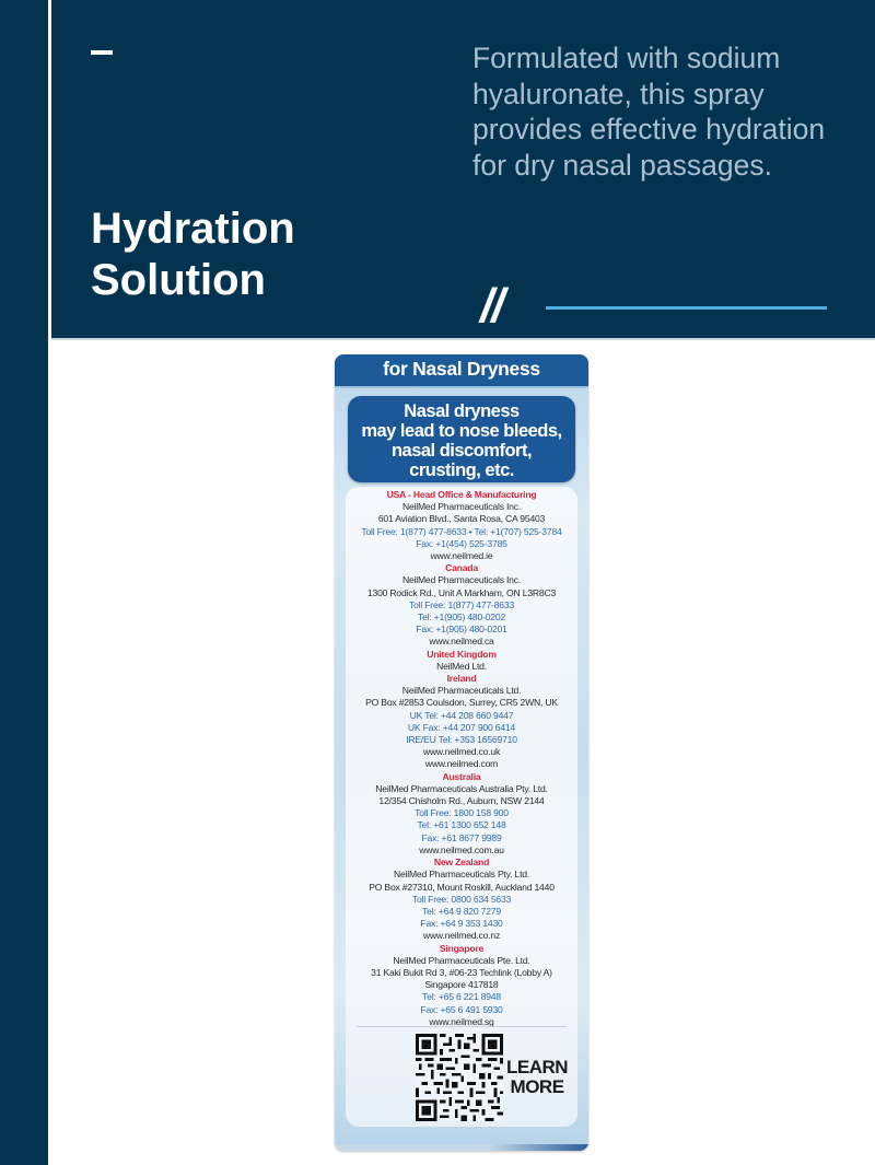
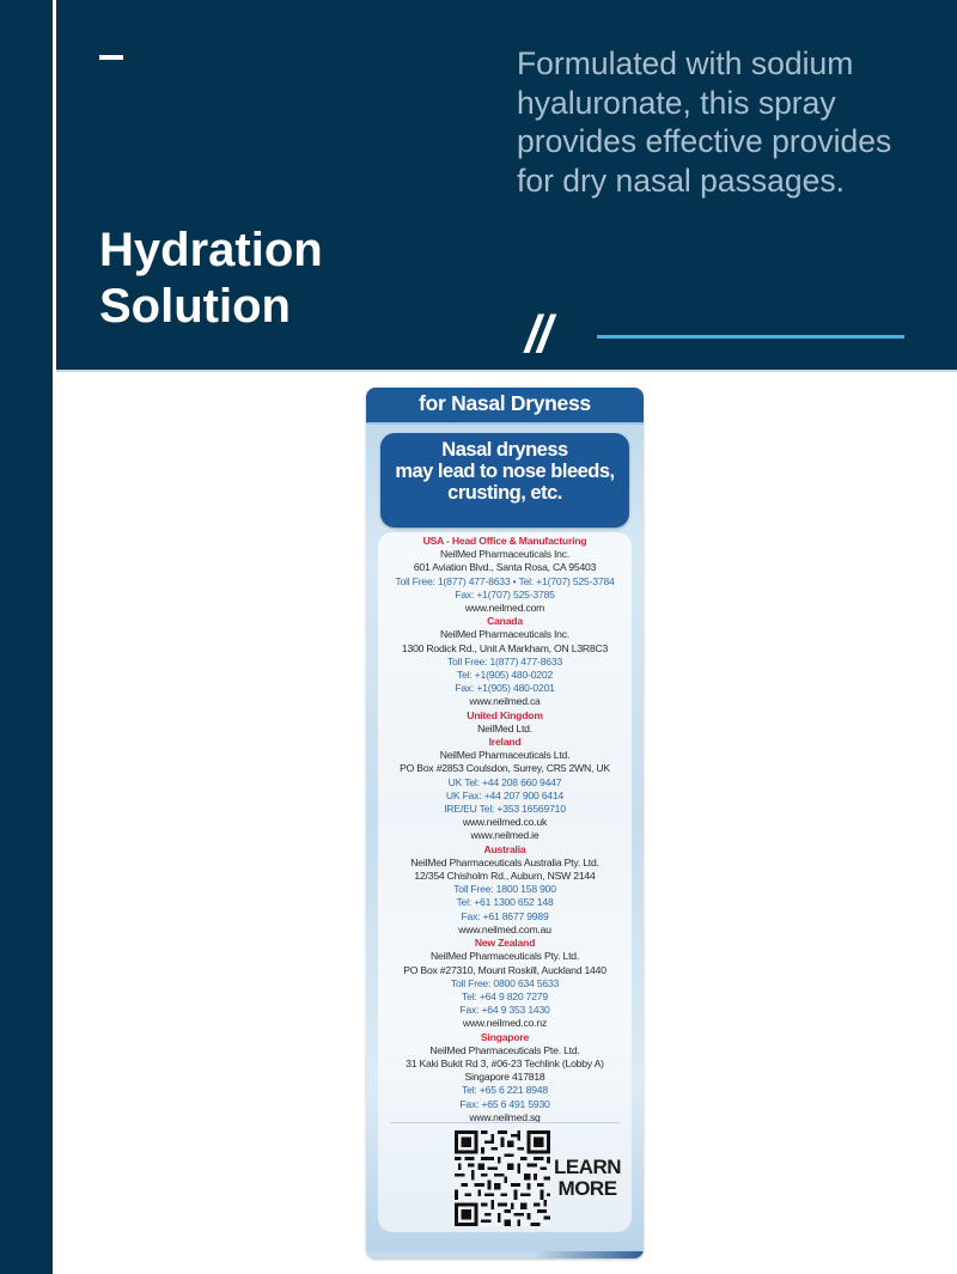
  Hydration
  Solution
- Formulated with sodium hyaluronate, this spray provides effective hydration for dry nasal passages.
+ Formulated with sodium hyaluronate, this spray provides effective provides for dry nasal passages.
  //
  for Nasal Dryness
  Nasal dryness
  may lead to nose bleeds,
- nasal discomfort,
  crusting, etc.
  USA - Head Office & Manufacturing
  NeilMed Pharmaceuticals Inc.
  601 Aviation Blvd., Santa Rosa, CA 95403
  Toll Free: 1(877) 477-8633 • Tel: +1(707) 525-3784
- Fax: +1(454) 525-3785
+ Fax: +1(707) 525-3785
- www.neilmed.ie
+ www.neilmed.com
  Canada
  NeilMed Pharmaceuticals Inc.
  1300 Rodick Rd., Unit A Markham, ON L3R8C3
  Toll Free: 1(877) 477-8633
  Tel: +1(905) 480-0202
  Fax: +1(905) 480-0201
  www.neilmed.ca
  United Kingdom
  NeilMed Ltd.
  Ireland
  NeilMed Pharmaceuticals Ltd.
  PO Box #2853 Coulsdon, Surrey, CR5 2WN, UK
  UK Tel: +44 208 660 9447
  UK Fax: +44 207 900 6414
  IRE/EU Tel: +353 16569710
  www.neilmed.co.uk
- www.neilmed.com
+ www.neilmed.ie
  Australia
  NeilMed Pharmaceuticals Australia Pty. Ltd.
  12/354 Chisholm Rd., Auburn, NSW 2144
  Toll Free: 1800 158 900
  Tel: +61 1300 652 148
  Fax: +61 8677 9989
  www.neilmed.com.au
  New Zealand
  NeilMed Pharmaceuticals Pty. Ltd.
  PO Box #27310, Mount Roskill, Auckland 1440
  Toll Free: 0800 634 5633
  Tel: +64 9 820 7279
  Fax: +64 9 353 1430
  www.neilmed.co.nz
  Singapore
  NeilMed Pharmaceuticals Pte. Ltd.
  31 Kaki Bukit Rd 3, #06-23 Techlink (Lobby A)
  Singapore 417818
  Tel: +65 6 221 8948
  Fax: +65 6 491 5930
  www.neilmed.sg
  LEARN
  MORE
